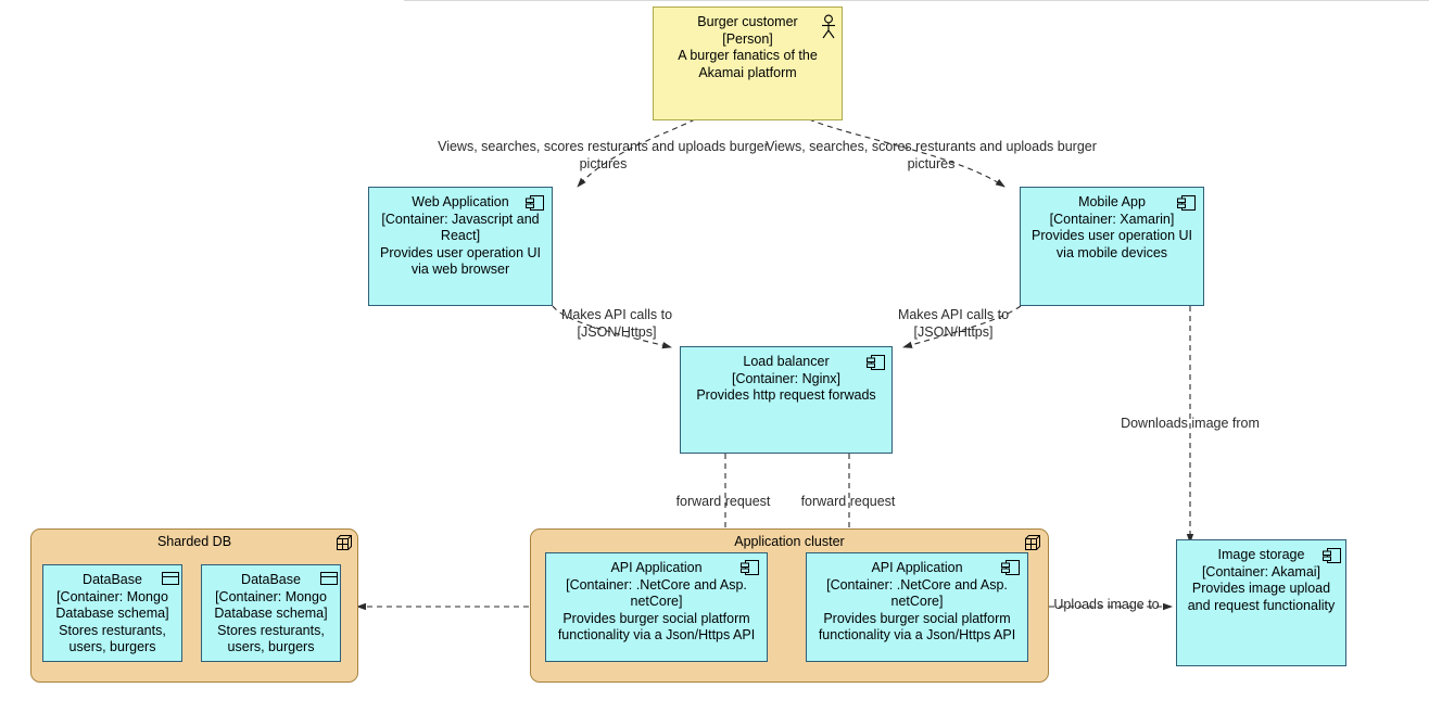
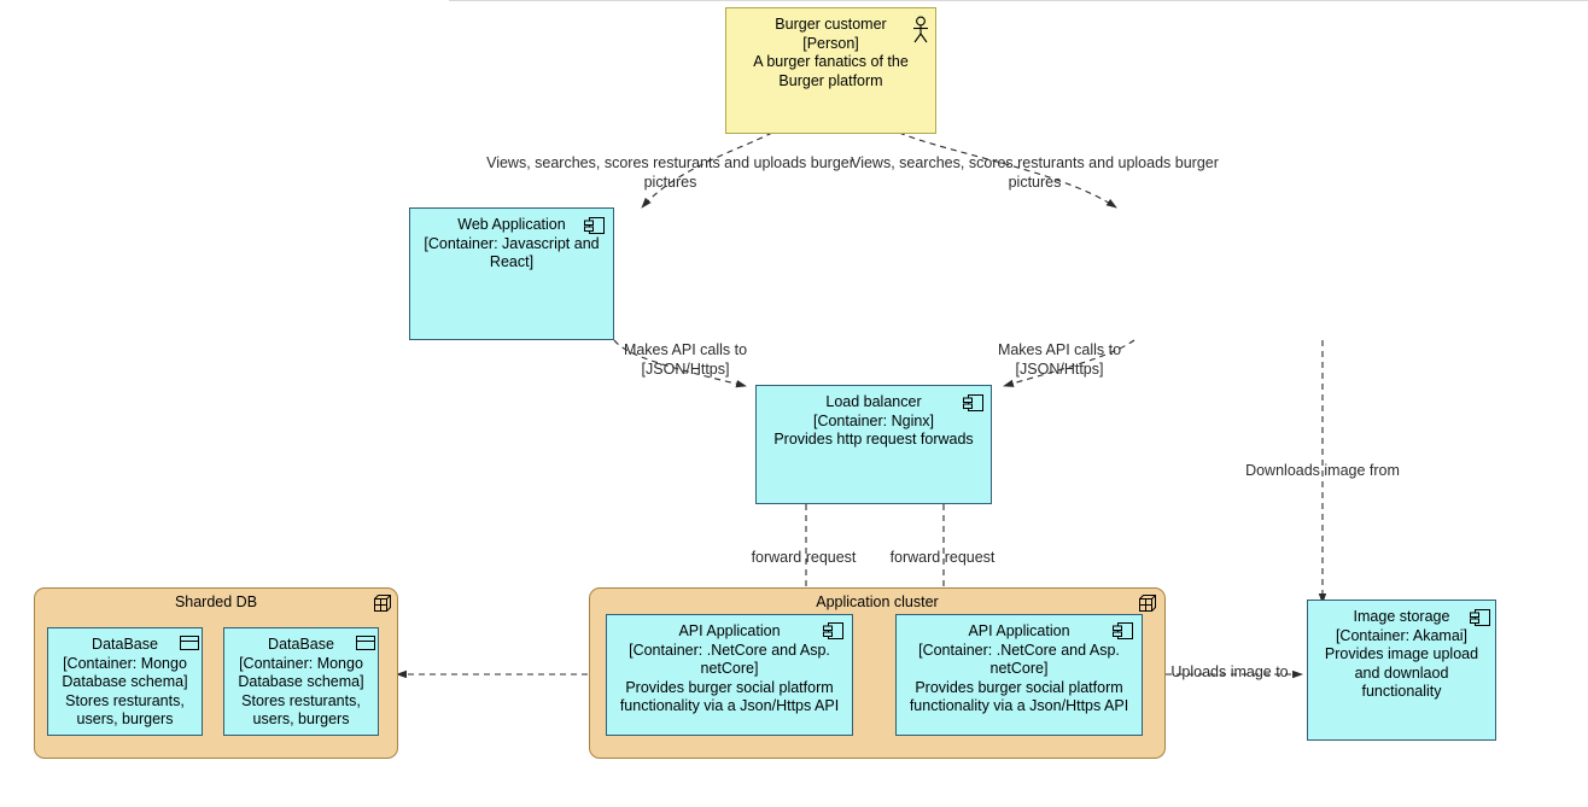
  Sharded DB
  Application cluster
  Burger customer
  [Person]
- A burger fanatics of the Akamai platform
+ A burger fanatics of the Burger platform
  Web Application
  [Container: Javascript and React]
- Provides user operation UI via web browser
- Mobile App
- [Container: Xamarin]
- Provides user operation UI via mobile devices
  Load balancer
  [Container: Nginx]
  Provides http request forwads
  DataBase
  [Container: Mongo Database schema]
  Stores resturants, users, burgers
  DataBase
  [Container: Mongo Database schema]
  Stores resturants, users, burgers
  API Application
  [Container: .NetCore and Asp. netCore]
  Provides burger social platform functionality via a Json/Https API
  API Application
  [Container: .NetCore and Asp. netCore]
  Provides burger social platform functionality via a Json/Https API
  Image storage
  [Container: Akamai]
- Provides image upload and request functionality
+ Provides image upload and downlaod functionality
  Views, searches, scores resturants and uploads burger pictures
  Views, searches, scores resturants and uploads burger pictures
  Makes API calls to [JSON/Https]
  Makes API calls to [JSON/Https]
  forward request
  forward request
  Uploads image to
  Downloads image from
